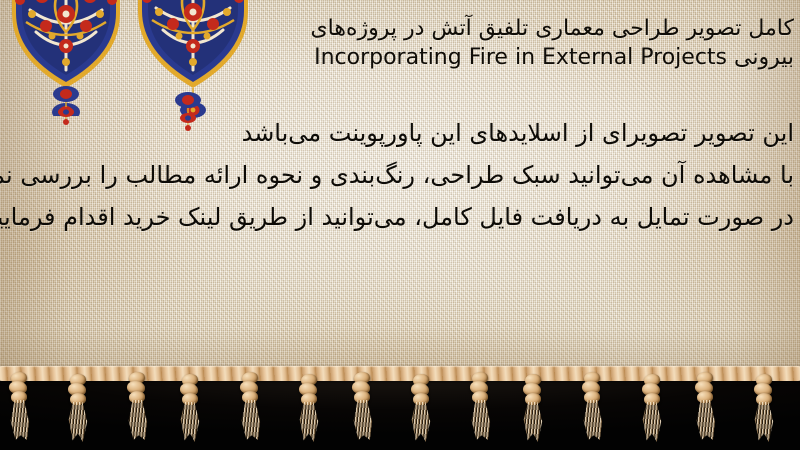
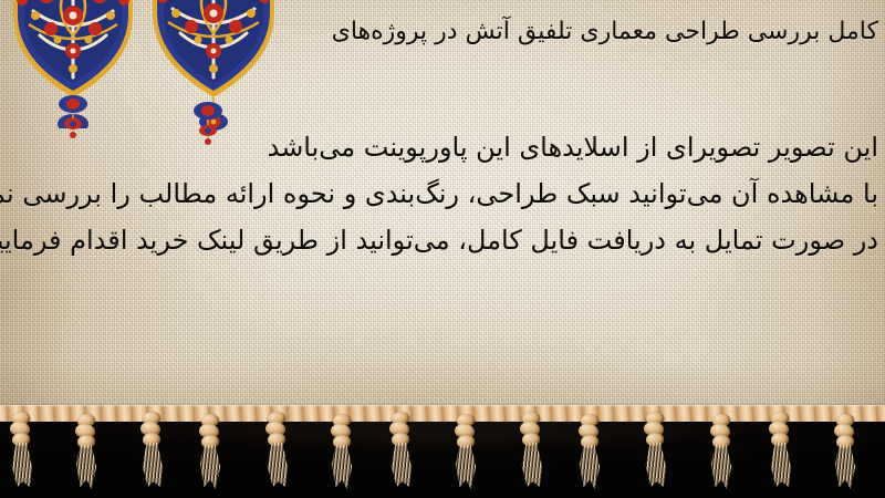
- کامل تصویر طراحی معماری تلفیق آتش در پروژه‌های
+ کامل بررسی طراحی معماری تلفیق آتش در پروژه‌های
- بیرونی Incorporating Fire in External Projects
  این تصویر تصویر‌ای از اسلایدهای این پاورپوینت می‌باشد
  با مشاهده آن میتوانید سبک طراحی، رنگ‌بندی و نحوه ارائه مطالب را بررسی ن
  در صورت تمایل به دریافت فایل کامل، می‌توانید از طریق لینک خرید اقدام فرمایی
